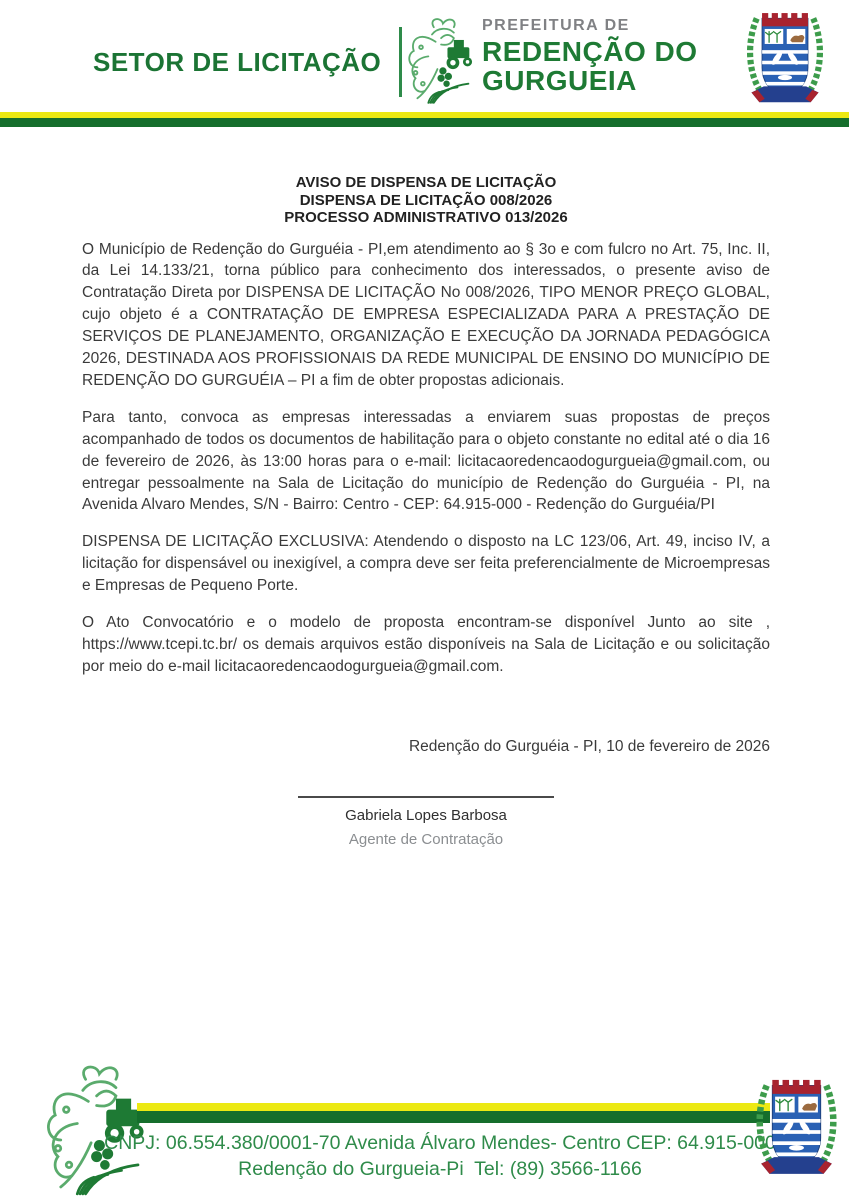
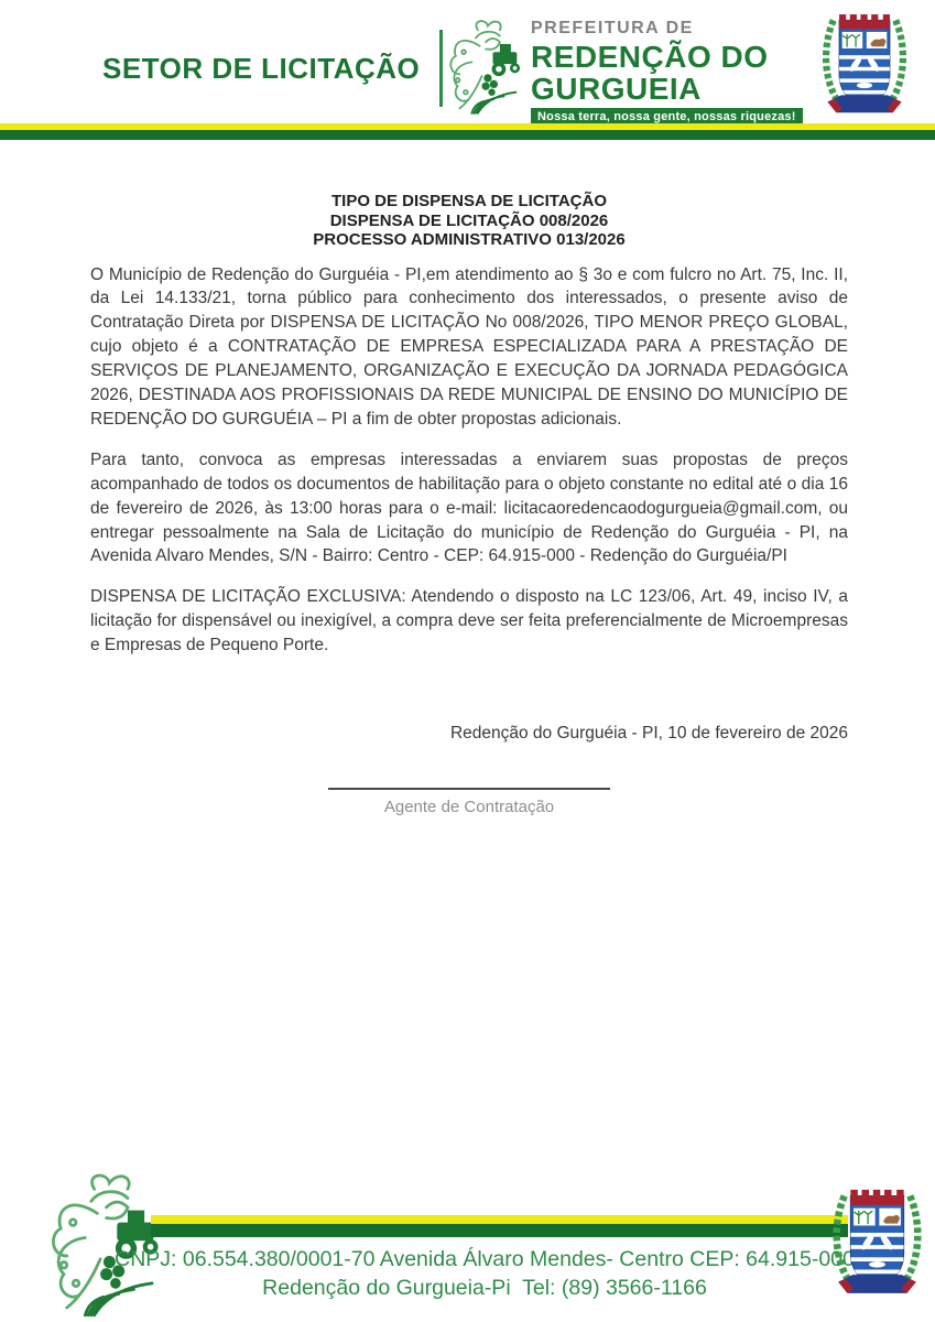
  SETOR DE LICITAÇÃO
  PREFEITURA DE
  REDENÇÃO DO
  GURGUEIA
+ Nossa terra, nossa gente, nossas riquezas!
- AVISO DE DISPENSA DE LICITAÇÃO
+ TIPO DE DISPENSA DE LICITAÇÃO
  DISPENSA DE LICITAÇÃO 008/2026
  PROCESSO ADMINISTRATIVO 013/2026
  O Município de Redenção do Gurguéia - PI,em atendimento ao § 3o e com fulcro no Art. 75, Inc. II, da Lei 14.133/21, torna público para conhecimento dos interessados, o presente aviso de Contratação Direta por DISPENSA DE LICITAÇÃO No 008/2026, TIPO MENOR PREÇO GLOBAL, cujo objeto é a CONTRATAÇÃO DE EMPRESA ESPECIALIZADA PARA A PRESTAÇÃO DE SERVIÇOS DE PLANEJAMENTO, ORGANIZAÇÃO E EXECUÇÃO DA JORNADA PEDAGÓGICA 2026, DESTINADA AOS PROFISSIONAIS DA REDE MUNICIPAL DE ENSINO DO MUNICÍPIO DE REDENÇÃO DO GURGUÉIA – PI a fim de obter propostas adicionais.
  Para tanto, convoca as empresas interessadas a enviarem suas propostas de preços acompanhado de todos os documentos de habilitação para o objeto constante no edital até o dia 16 de fevereiro de 2026, às 13:00 horas para o e-mail: licitacaoredencaodogurgueia@gmail.com, ou entregar pessoalmente na Sala de Licitação do município de Redenção do Gurguéia - PI, na Avenida Alvaro Mendes, S/N - Bairro: Centro - CEP: 64.915-000 - Redenção do Gurguéia/PI
  DISPENSA DE LICITAÇÃO EXCLUSIVA: Atendendo o disposto na LC 123/06, Art. 49, inciso IV, a licitação for dispensável ou inexigível, a compra deve ser feita preferencialmente de Microempresas e Empresas de Pequeno Porte.
- O Ato Convocatório e o modelo de proposta encontram-se disponível Junto ao site , https://www.tcepi.tc.br/ os demais arquivos estão disponíveis na Sala de Licitação e ou solicitação por meio do e-mail licitacaoredencaodogurgueia@gmail.com.
  Redenção do Gurguéia - PI, 10 de fevereiro de 2026
- Gabriela Lopes Barbosa
  Agente de Contratação
  CNPJ: 06.554.380/0001-70 Avenida Álvaro Mendes- Centro CEP: 64.915-000
  Redenção do Gurgueia-Pi Tel: (89) 3566-1166
